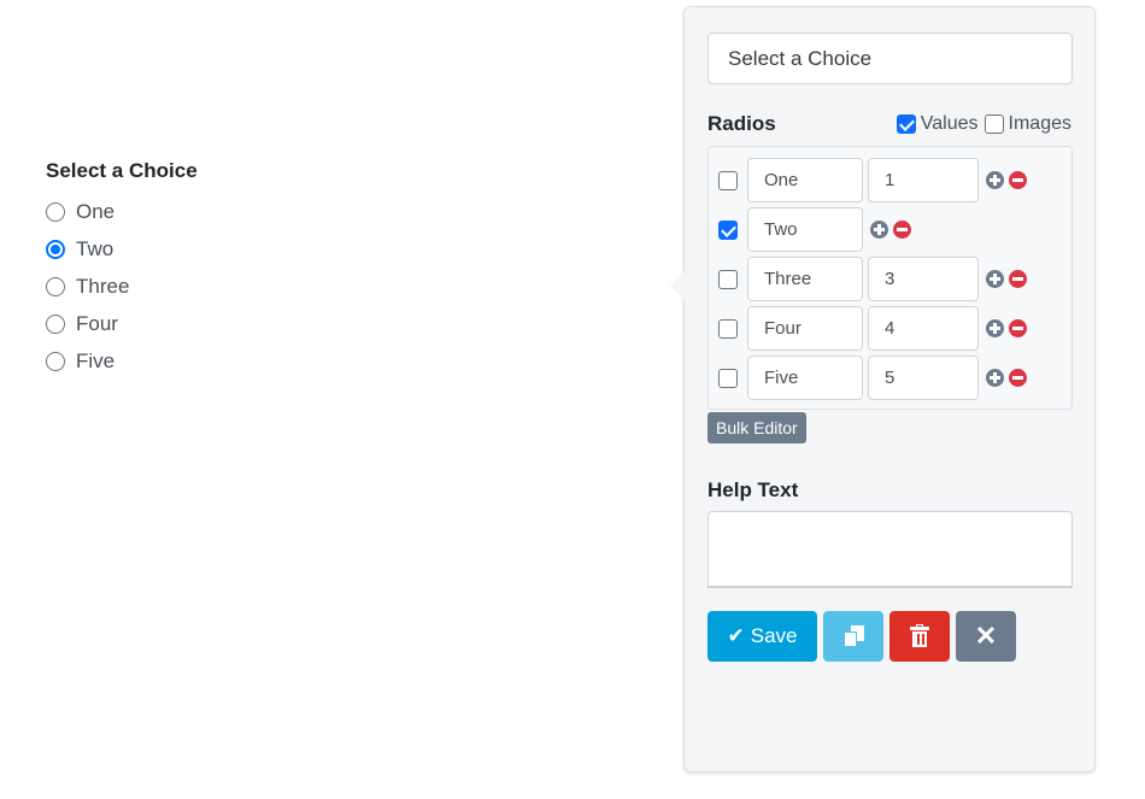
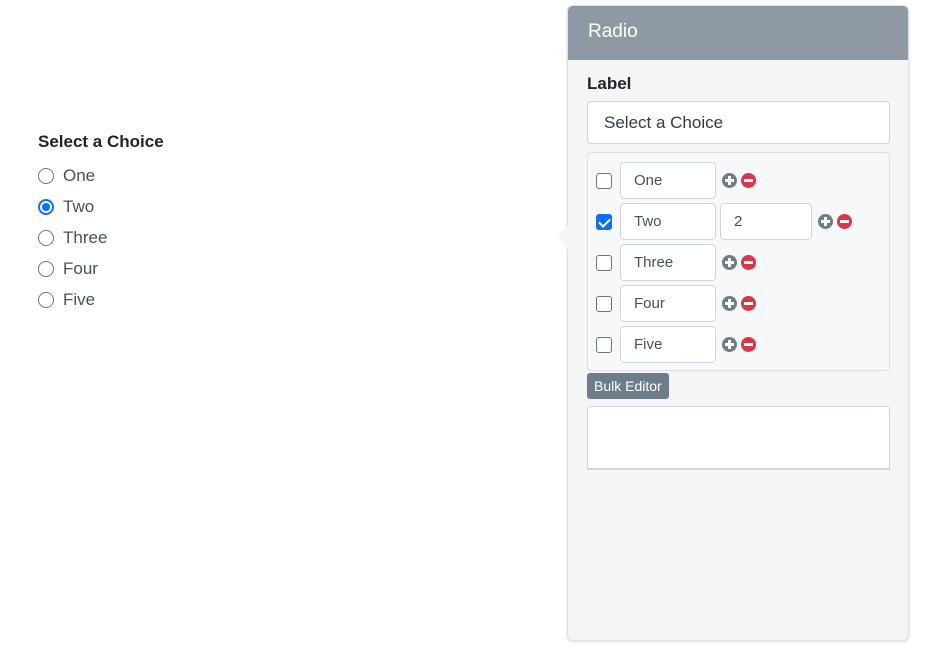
  Select a Choice
  One
  Two
  Three
  Four
  Five
+ Radio
+ Label
  Select a Choice
- Radios
- Values
- Images
  One
- 1
  Two
+ 2
  Three
- 3
  Four
- 4
  Five
- 5
  Bulk Editor
- Help Text
- ✔
- Save
- ✕
